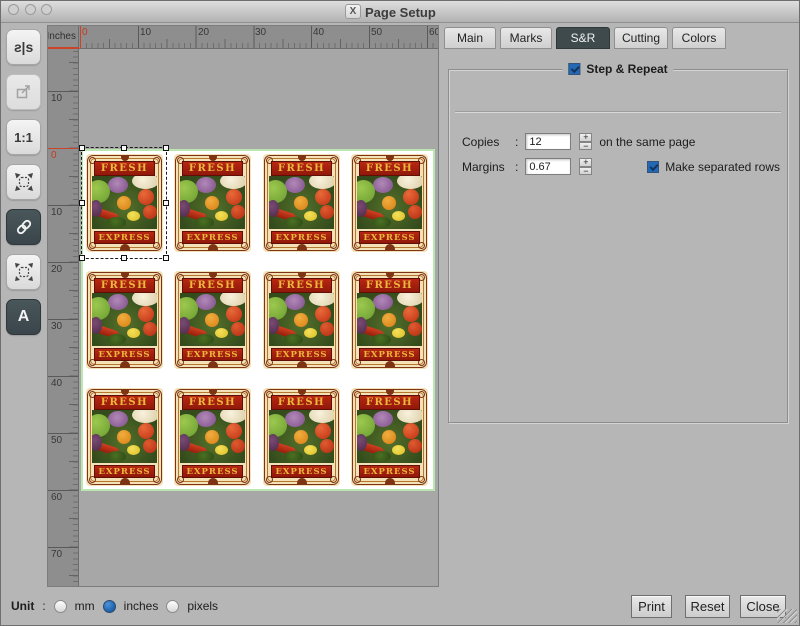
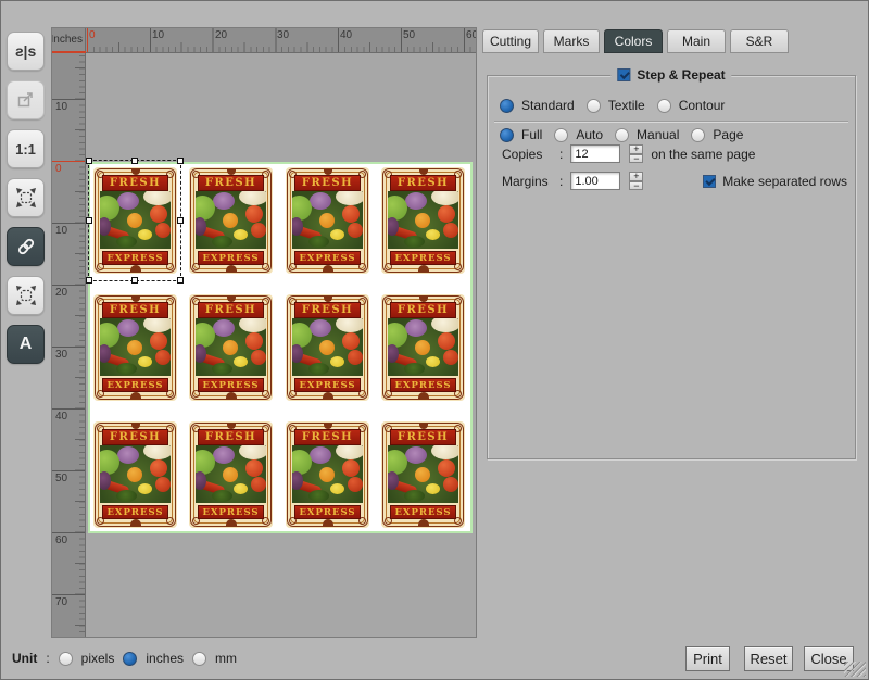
- X
- Page Setup
  1:1
  A
  Inches
  0
  10
  20
  30
  40
  50
  60
  10
  0
  10
  20
  30
  40
  50
  60
  70
  FRESH
  EXPRESS
  FRESH
  EXPRESS
  FRESH
  EXPRESS
  FRESH
  EXPRESS
  FRESH
  EXPRESS
  FRESH
  EXPRESS
  FRESH
  EXPRESS
  FRESH
  EXPRESS
  FRESH
  EXPRESS
  FRESH
  EXPRESS
  FRESH
  EXPRESS
  FRESH
  EXPRESS
- Main
+ Cutting
  Marks
- S&R
+ Colors
- Cutting
+ Main
- Colors
+ S&R
  Step & Repeat
+ Standard
+ Textile
+ Contour
+ Full
+ Auto
+ Manual
+ Page
  Copies
  :
  12
  +
  −
  on the same page
  Margins
  :
- 0.67
+ 1.00
  +
  −
  Make separated rows
  Unit
  :
- mm
+ pixels
  inches
- pixels
+ mm
  Print
  Reset
  Close
